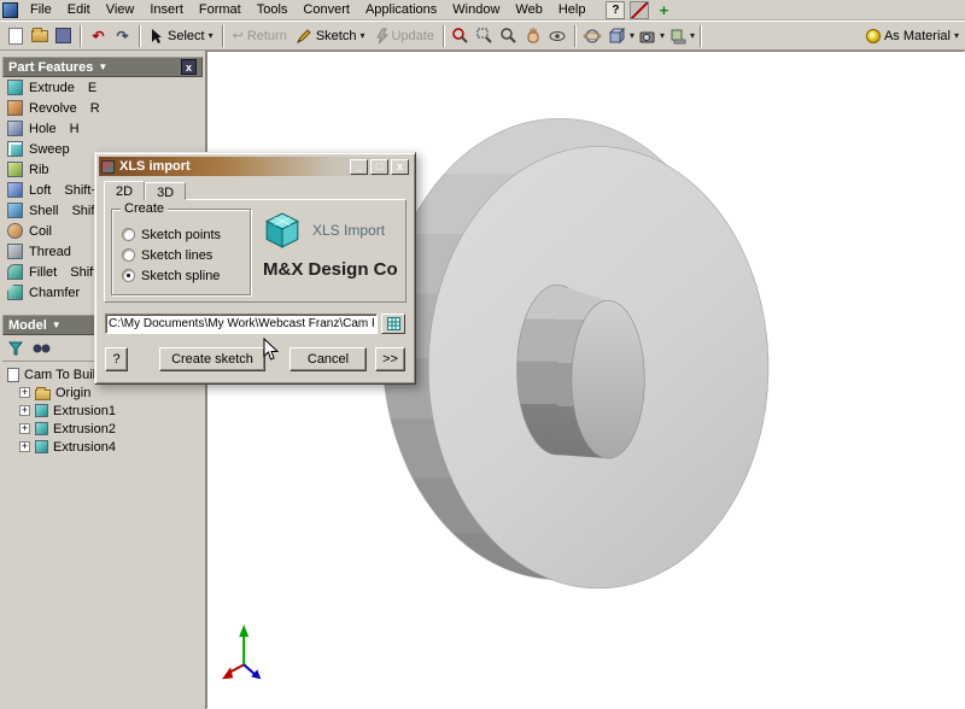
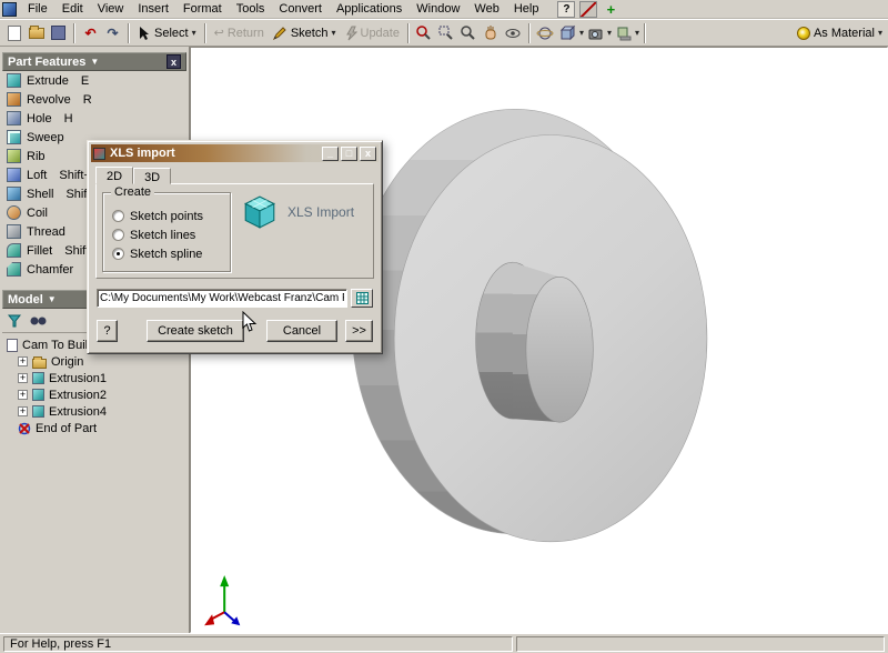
  File
  Edit
  View
  Insert
  Format
  Tools
  Convert
  Applications
  Window
  Web
  Help
  ?
  +
  ↶
  ↷
  Select
  ▾
  ↩
  Return
  Sketch
  ▾
  Update
  ▾
  ▾
  ▾
  As Material
  ▾
  Part Features
  ▼
  x
  Extrude
  E
  Revolve
  R
  Hole
  H
  Sweep
  Rib
  Loft
  Shift
  Shell
  Coil
  Thread
  Fillet
  Chamfer
  Model
  ▼
  +
  Origin
  +
  Extrusion1
  +
  Extrusion2
  +
  Extrusion4
+ End of Part
+ For Help, press F1
  XLS import
  _
  □
  x
  2D
  3D
  Create
  Sketch points
  Sketch lines
  Sketch spline
  XLS Import
- M&X Design Co
  C:\My Documents\My Work\Webcast Franz\Cam
  ?
  Create sketch
  Cancel
  >>
